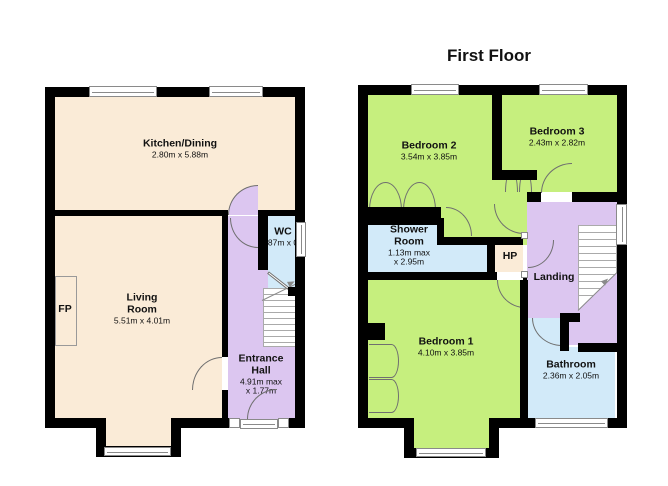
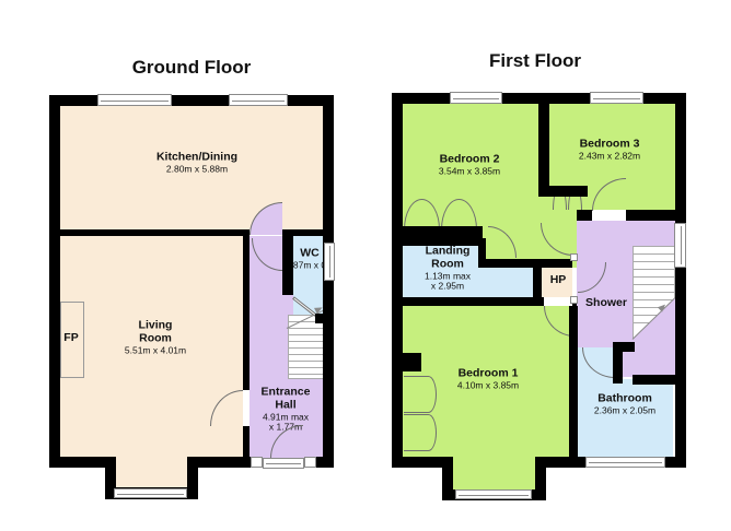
+ Ground Floor
  First Floor
  Kitchen/Dining
  2.80m x 5.88m
  Living
  Room
  5.51m x 4.01m
  FP
  WC
  Entrance
  Hall
  4.91m max
  x 1.77m
  Bedroom 2
  3.54m x 3.85m
  Bedroom 3
  2.43m x 2.82m
- Shower
+ Landing
  Room
  1.13m max
  x 2.95m
  HP
- Landing
+ Shower
  Bedroom 1
  4.10m x 3.85m
  Bathroom
  2.36m x 2.05m
